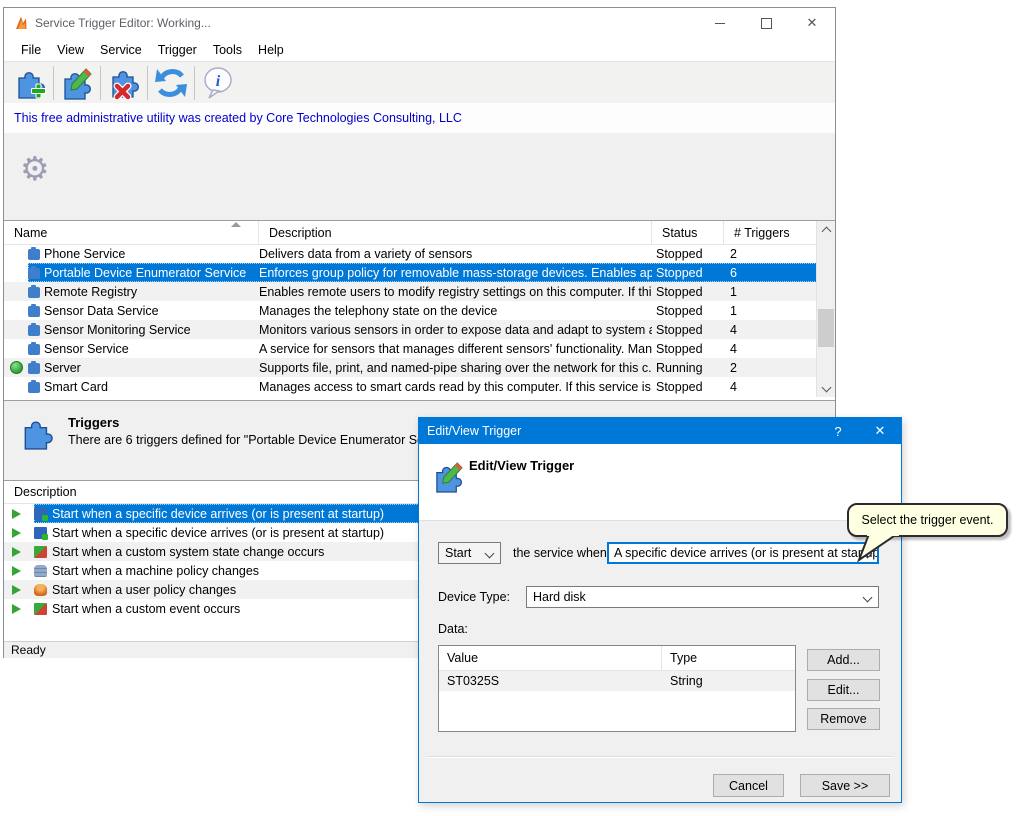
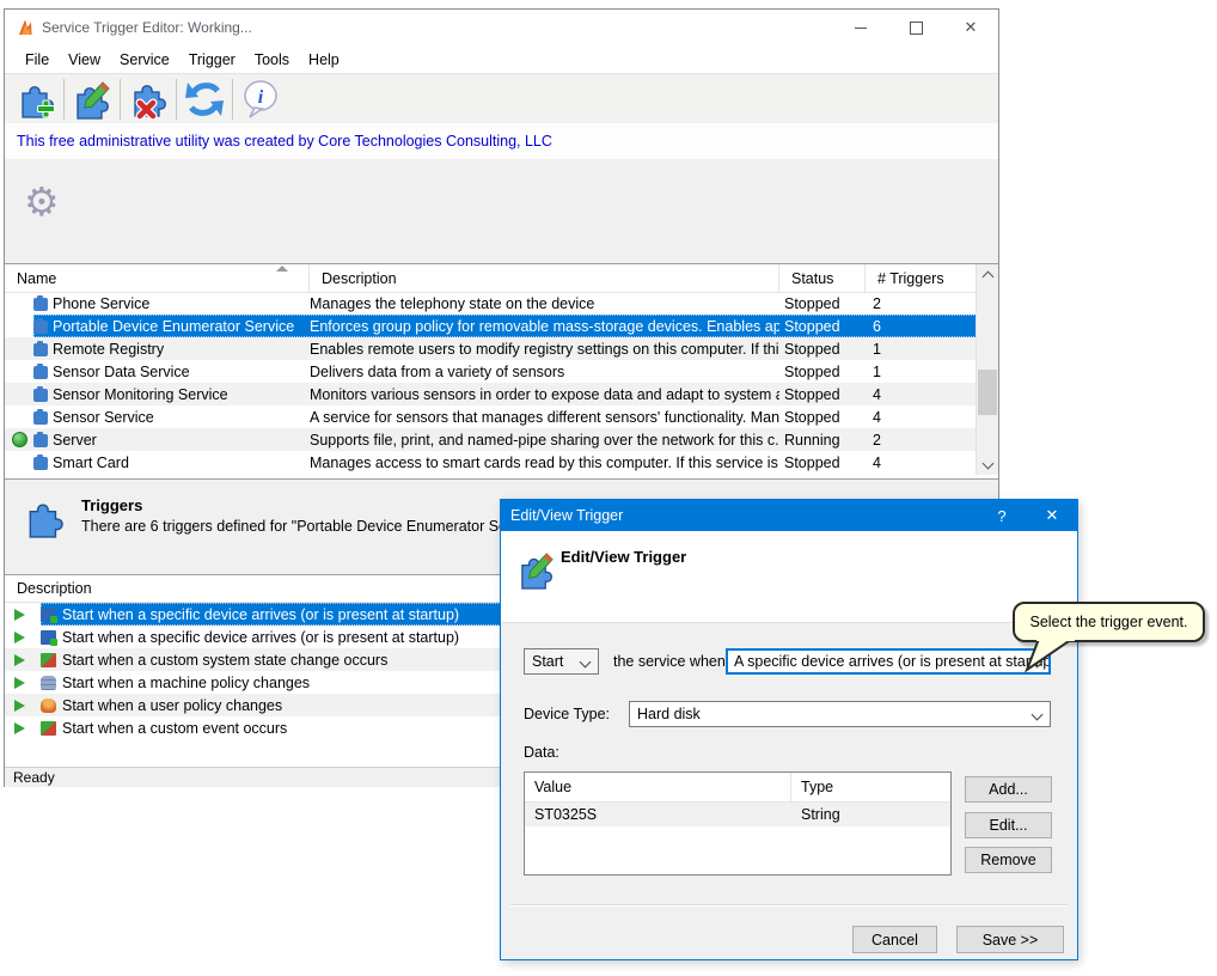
  Service Trigger Editor: Working...
  ✕
  File
  View
  Service
  Trigger
  Tools
  Help
  i
  This free administrative utility was created by Core Technologies Consulting, LLC
  ⚙
  Name
  Description
  Status
  # Triggers
  Phone Service
- Delivers data from a variety of sensors
+ Manages the telephony state on the device
  Stopped
  2
  Portable Device Enumerator Service
  Enforces group policy for removable mass-storage devices. Enables ap
  Stopped
  6
  Remote Registry
  Enables remote users to modify registry settings on this computer. If thi
  Stopped
  1
  Sensor Data Service
- Manages the telephony state on the device
+ Delivers data from a variety of sensors
  Stopped
  1
  Sensor Monitoring Service
  Monitors various sensors in order to expose data and adapt to system
  Stopped
  4
  Sensor Service
  A service for sensors that manages different sensors' functionality. Man
  Stopped
  4
  Server
  Supports file, print, and named-pipe sharing over the network for this c.
  Running
  2
  Smart Card
  Manages access to smart cards read by this computer. If this service is
  Stopped
  4
  Triggers
  There are 6 triggers defined for "Portable Device Enumerator S
  Description
  Start when a specific device arrives (or is present at startup)
  Start when a specific device arrives (or is present at startup)
  Start when a custom system state change occurs
  Start when a machine policy changes
  Start when a user policy changes
  Start when a custom event occurs
  Ready
  Edit/View Trigger
  ?
  ✕
  Edit/View Trigger
  Start
  the service when
  A specific device arrives (or is present at starp
  Device Type:
  Hard disk
  Data:
  Value
  Type
  ST0325S
  String
  Add...
  Edit...
  Remove
  Cancel
  Save >>
  Select the trigger event.
